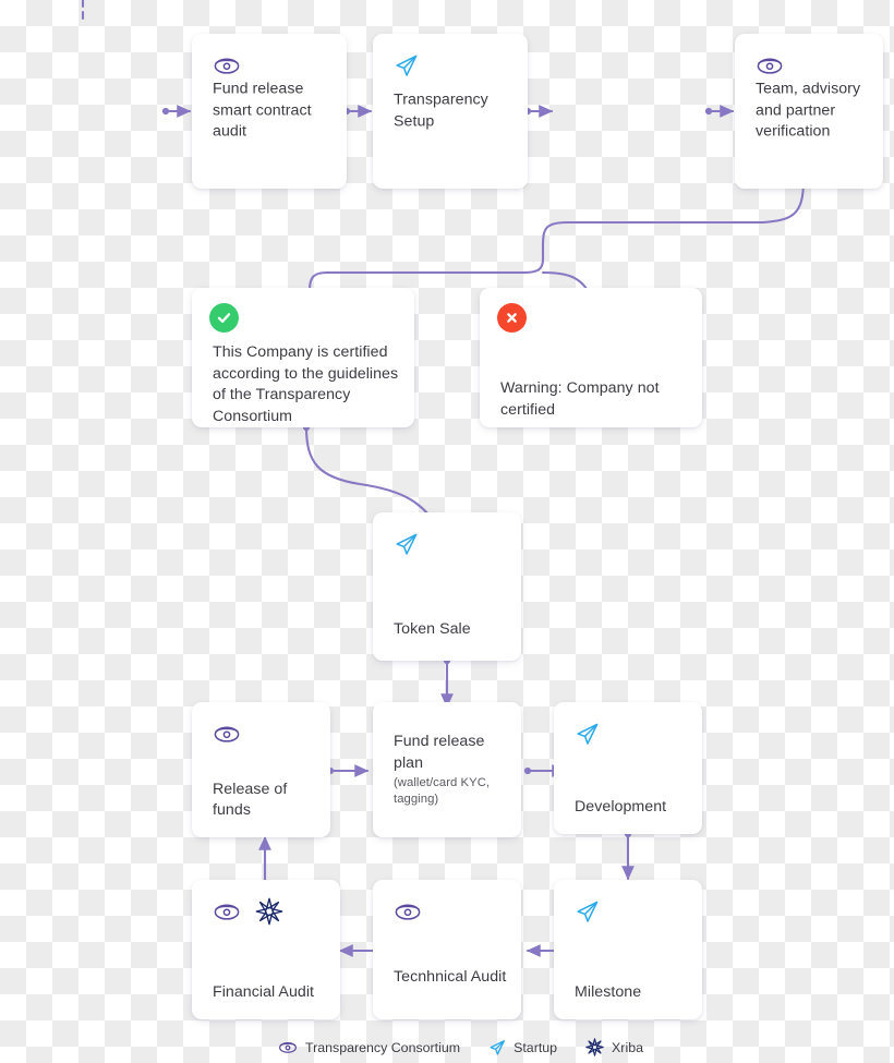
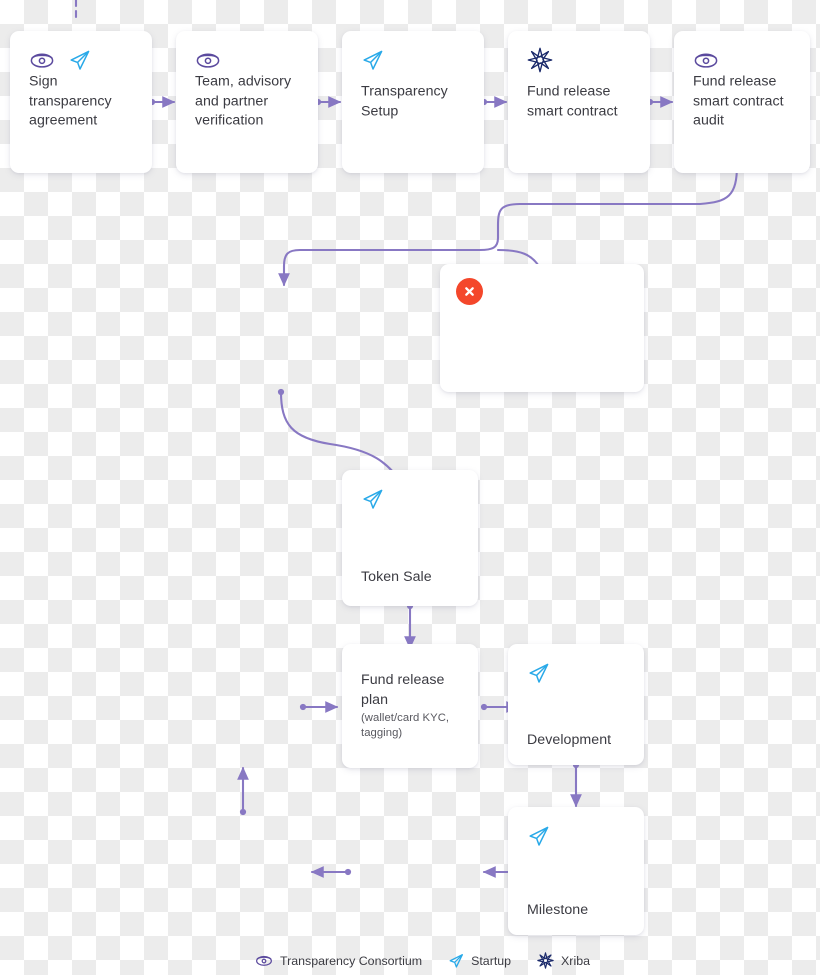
+ Sign transparency agreement
- Fund release smart contract audit
+ Team, advisory and partner verification
  Transparency Setup
+ Fund release smart contract
- Team, advisory and partner verification
+ Fund release smart contract audit
- This Company is certified according to the guidelines of the Transparency Consortium
- Warning: Company not certified
  Token Sale
- Release of funds
  Fund release plan
  (wallet/card KYC, tagging)
  Development
- Financial Audit
- Tecnhnical Audit
  Milestone
  Transparency Consortium
  Startup
  Xriba
